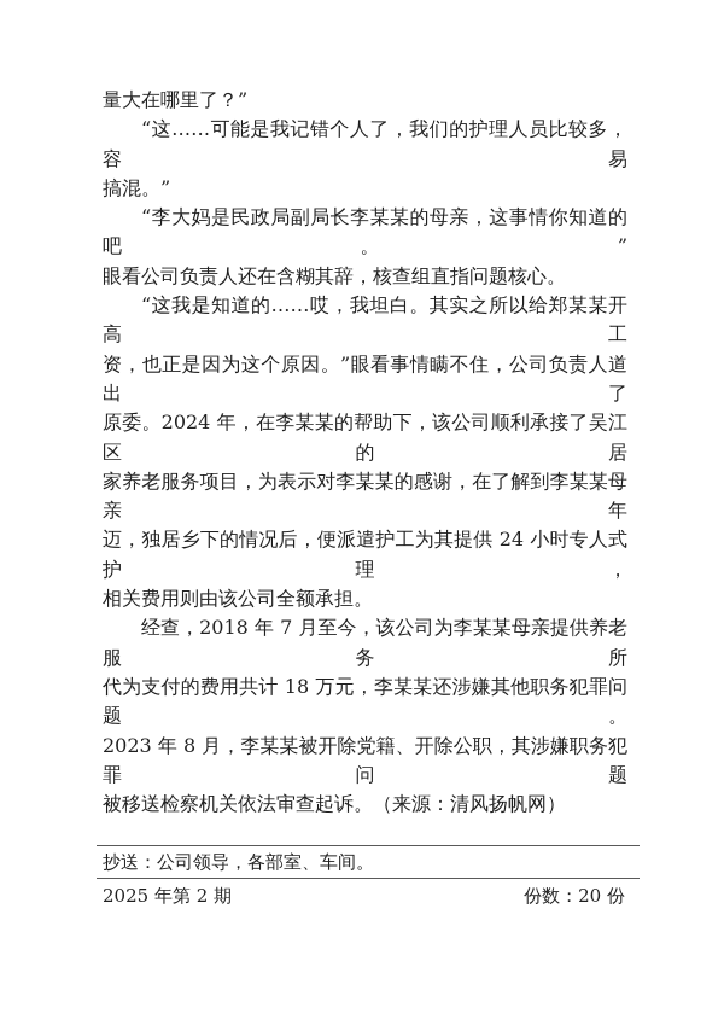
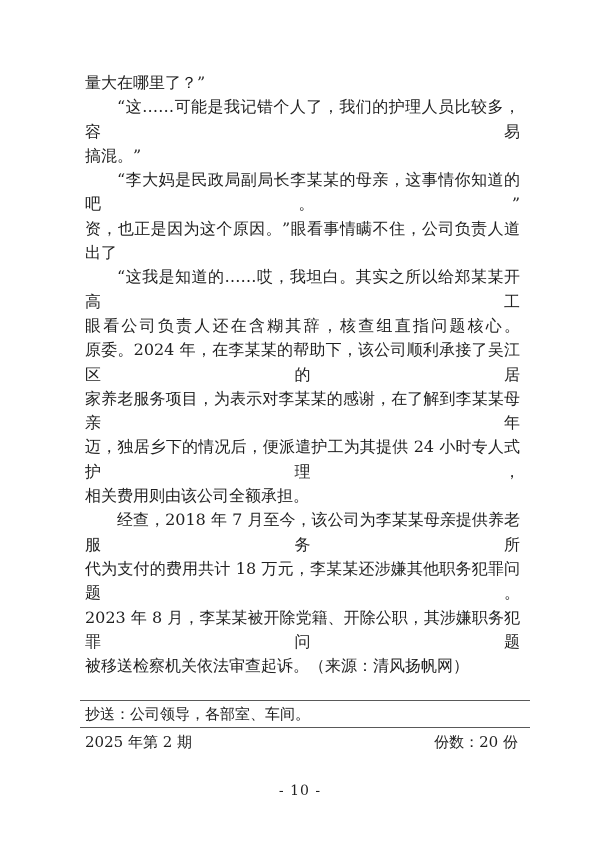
  量大在哪里了？”
  “这……可能是我记错个人了，我们的护理人员比较多，容易
  搞混。”
  “李大妈是民政局副局长李某某的母亲，这事情你知道的吧。”
- 眼看公司负责人还在含糊其辞，核查组直指问题核心。
+ 资，也正是因为这个原因。”眼看事情瞒不住，公司负责人道出了
  “这我是知道的……哎，我坦白。其实之所以给郑某某开高工
- 资，也正是因为这个原因。”眼看事情瞒不住，公司负责人道出了
+ 眼看公司负责人还在含糊其辞，核查组直指问题核心。
  原委。2024 年，在李某某的帮助下，该公司顺利承接了吴江区的居
  家养老服务项目，为表示对李某某的感谢，在了解到李某某母亲年
  迈，独居乡下的情况后，便派遣护工为其提供 24 小时专人式护理，
  相关费用则由该公司全额承担。
  经查，2018 年 7 月至今，该公司为李某某母亲提供养老服务所
  代为支付的费用共计 18 万元，李某某还涉嫌其他职务犯罪问题。
  2023 年 8 月，李某某被开除党籍、开除公职，其涉嫌职务犯罪问题
  被移送检察机关依法审查起诉。（来源：清风扬帆网）
  抄送：公司领导，各部室、车间。
  2025 年第 2 期
  份数：20 份
+ - 10 -
